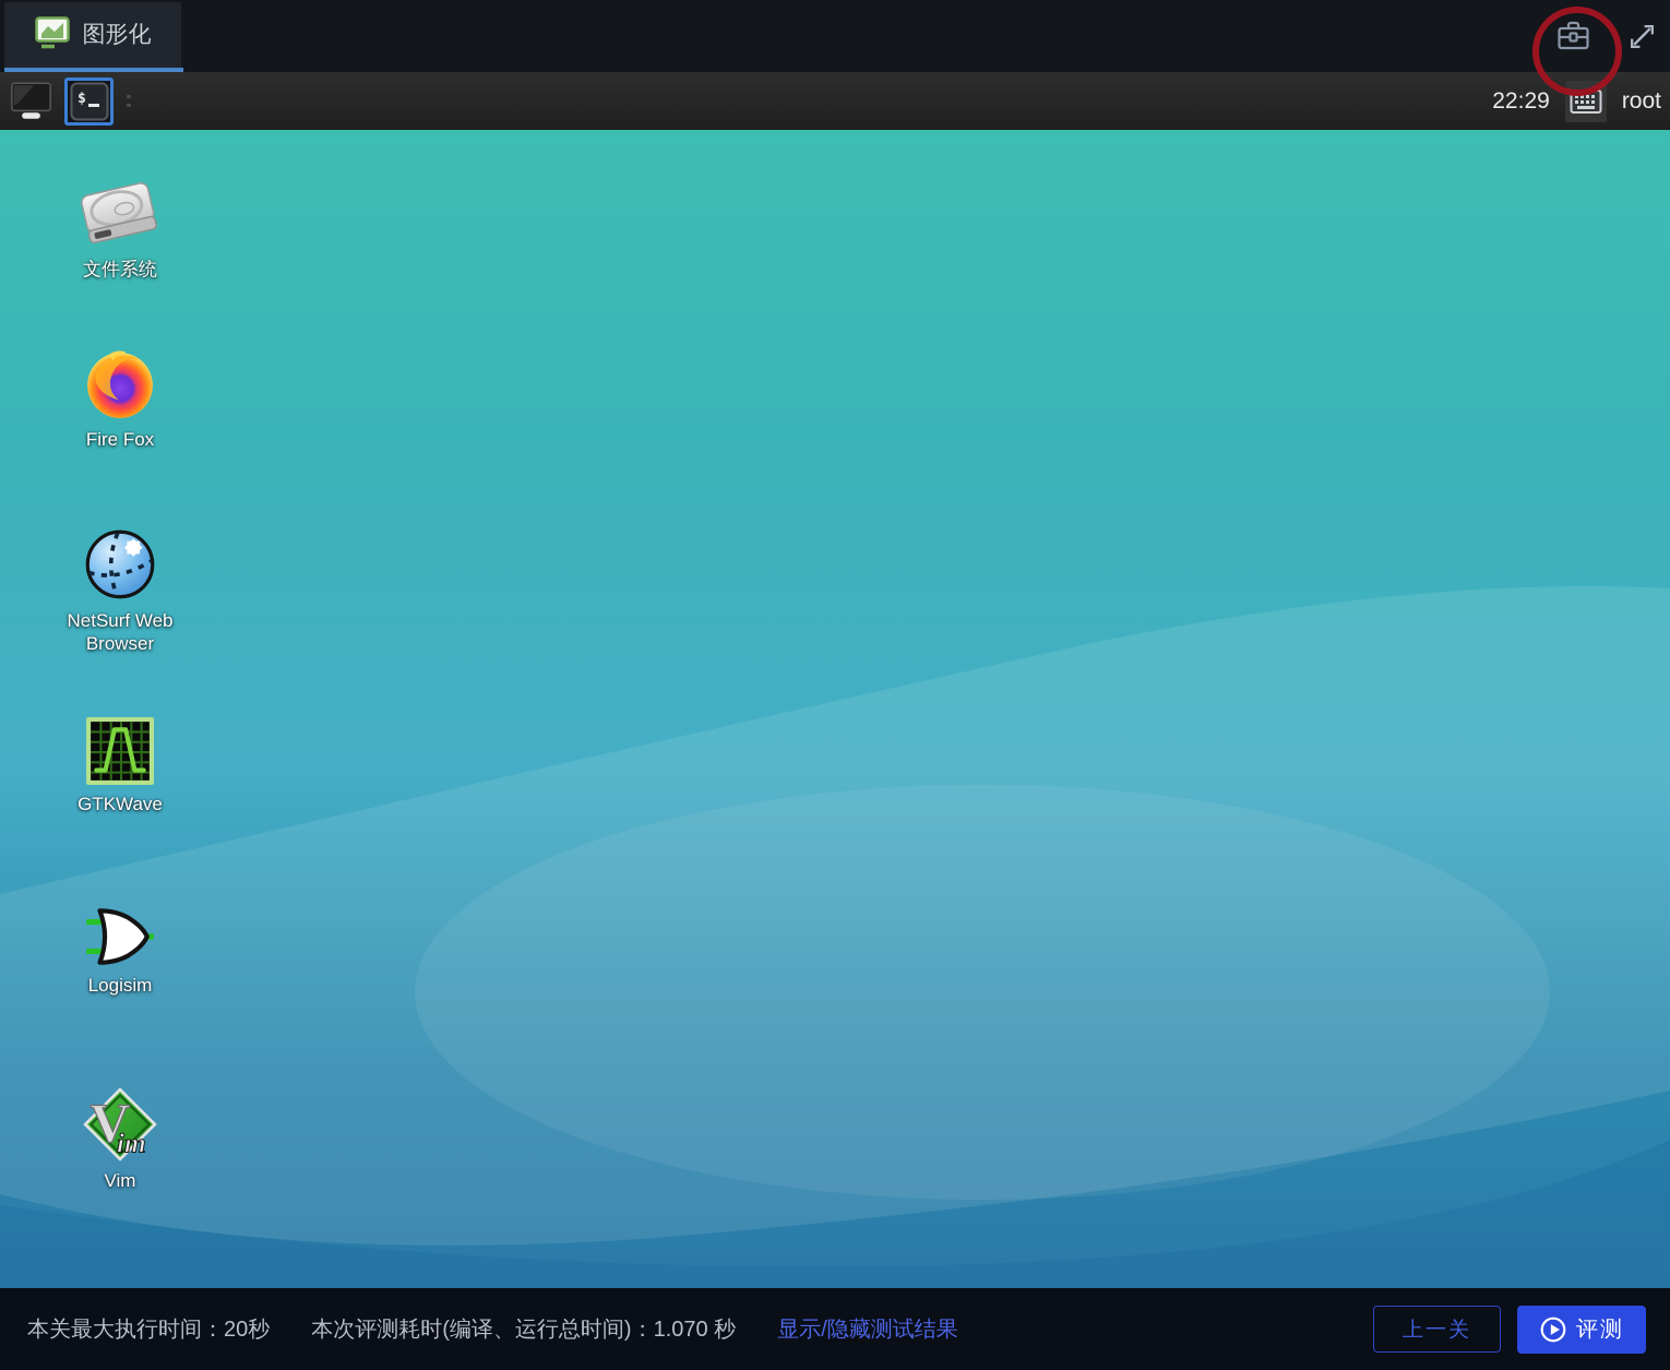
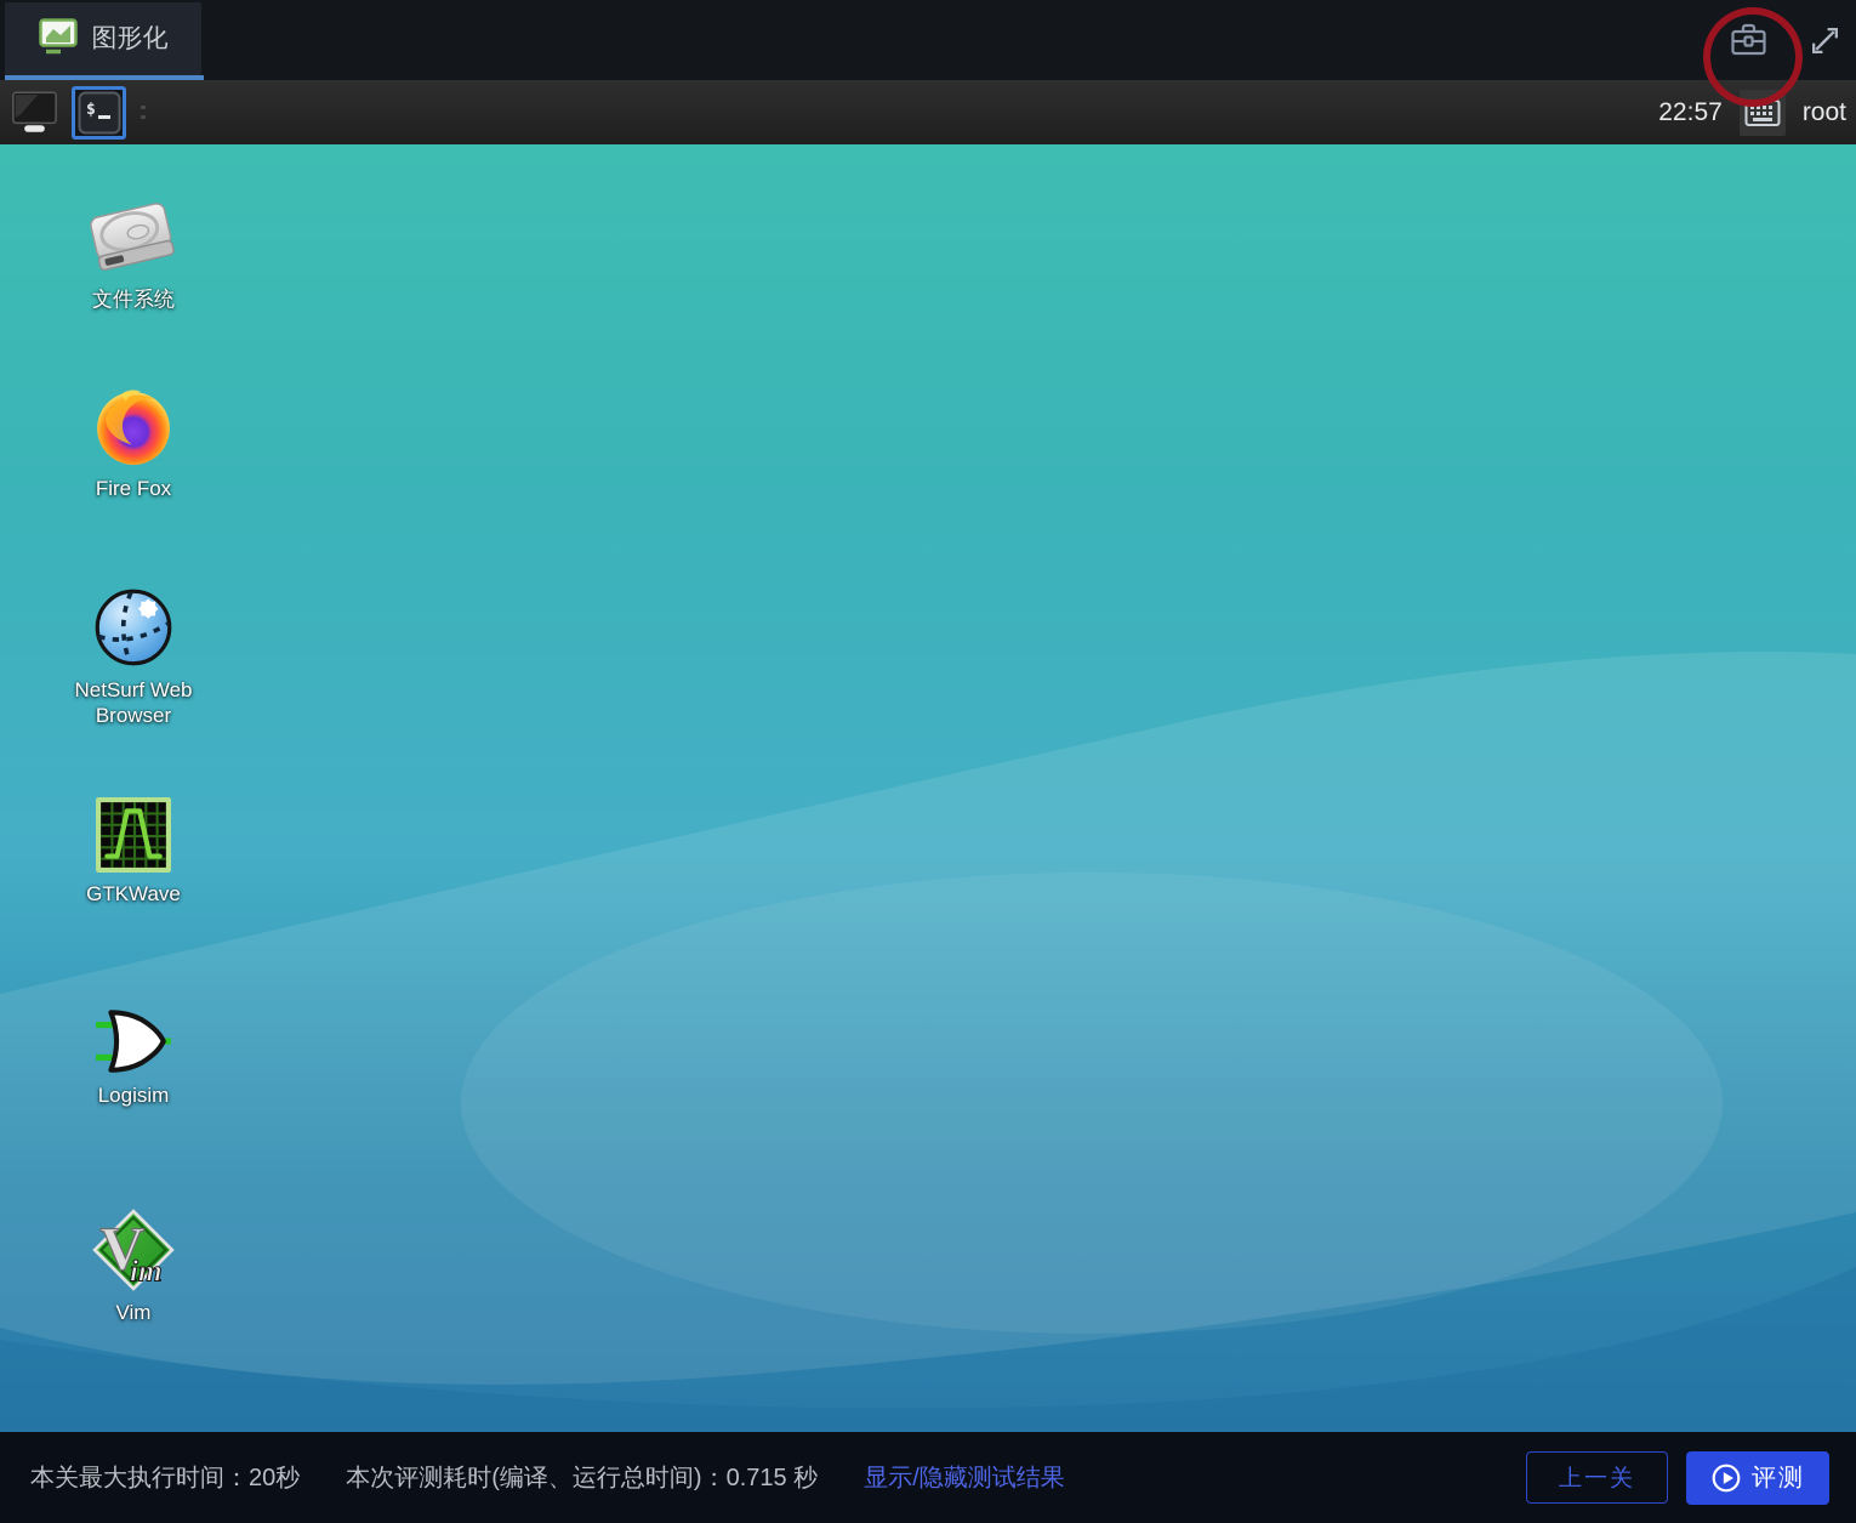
  图形化
  $
- 22:29
+ 22:57
  root
  文件系统
  Fire Fox
  NetSurf Web Browser
  GTKWave
  Logisim
  V
  im
  Vim
  本关最大执行时间：
  20秒
  本次评测耗时(编译、运行总时间)：
- 1.070 秒
+ 0.715 秒
  显示/隐藏测试结果
  上一关
  评测
